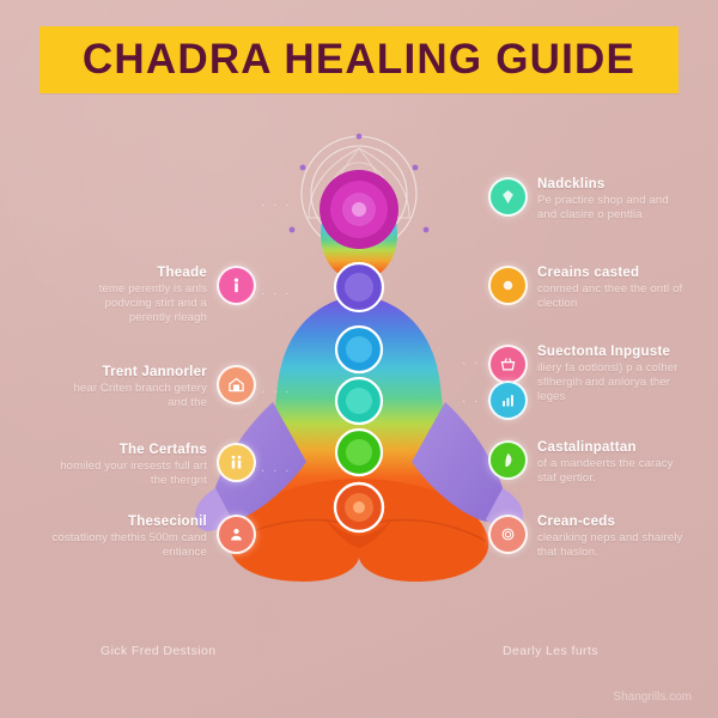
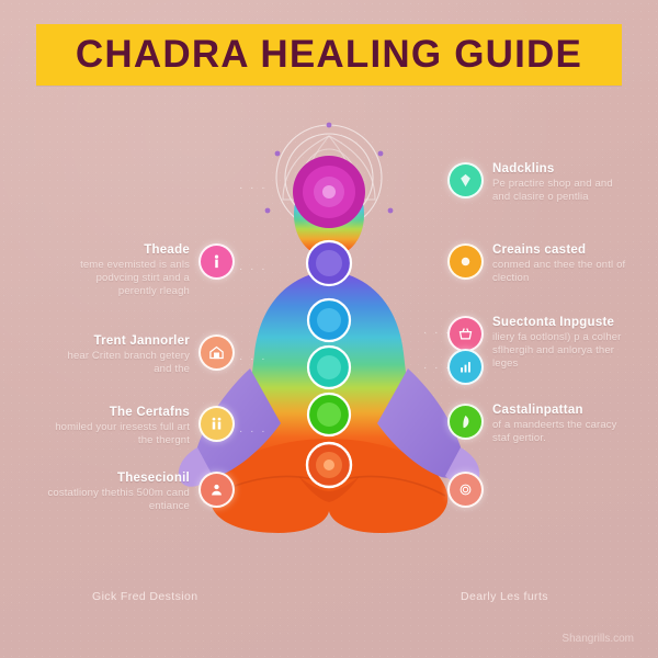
  CHADRA HEALING GUIDE
  · · ·
  Theade
- teme perently is anls podvcing stirt and a perently rleagh
+ teme evemisted is anls podvcing stirt and a perently rleagh
  · · ·
  Trent Jannorler
  hear Criten branch getery and the
  · · ·
  The Certafns
  homiled your iresests full art the thergnt
  · · ·
  Thesecionil
  costatliony thethis 500m cand entiance
  Nadcklins
  Pe practire shop and and and clasire o pentlia
  Creains casted
  conmed anc thee the ontl of clection
  Suectonta Inpguste
  iliery fa ootlonsl) p a colher sflhergih and anlorya ther leges
  · · ·
  Castalinpattan
  of a mandeerts the caracy staf gertior.
- Crean-ceds
- cleariking neps and shairely that haslon.
  Gick Fred Destsion
  Dearly Les furts
  Shangrills.com
